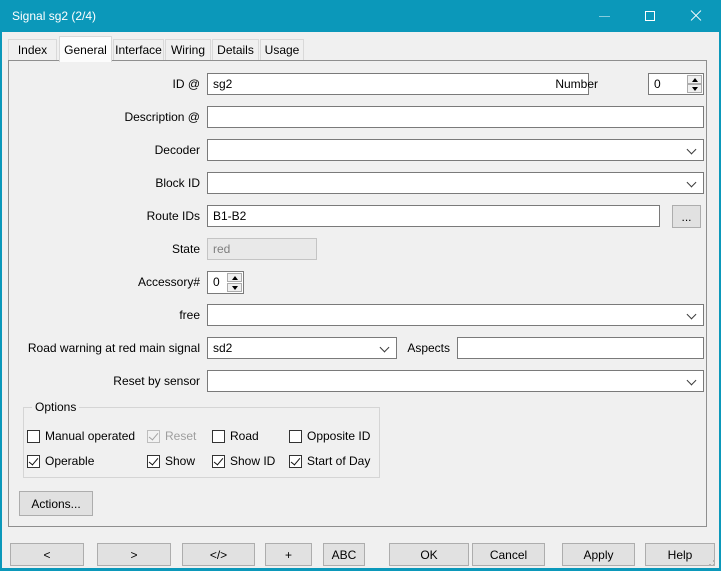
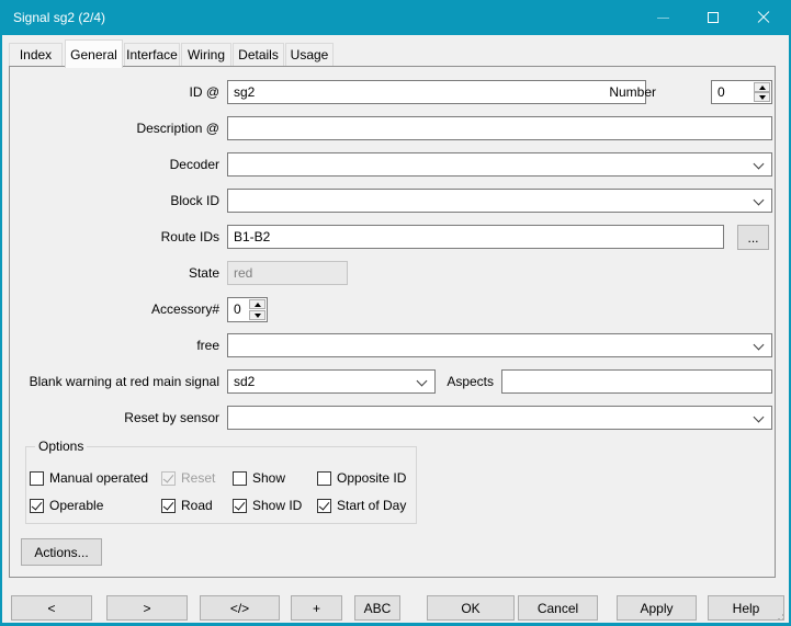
  Signal sg2 (2/4)
  Index
  General
  Interface
  Wiring
  Details
  Usage
  ID @
  sg2
  Number
  0
  Description @
  Decoder
  Block ID
  Route IDs
  B1-B2
  ...
  State
  red
  Accessory#
  0
  free
- Road warning at red main signal
+ Blank warning at red main signal
  sd2
  Aspects
  Reset by sensor
  Options
  Manual operated
  Reset
- Road
+ Show
  Opposite ID
  Operable
- Show
+ Road
  Show ID
  Start of Day
  Actions...
  <
  >
  </>
  +
  ABC
  OK
  Cancel
  Apply
  Help
